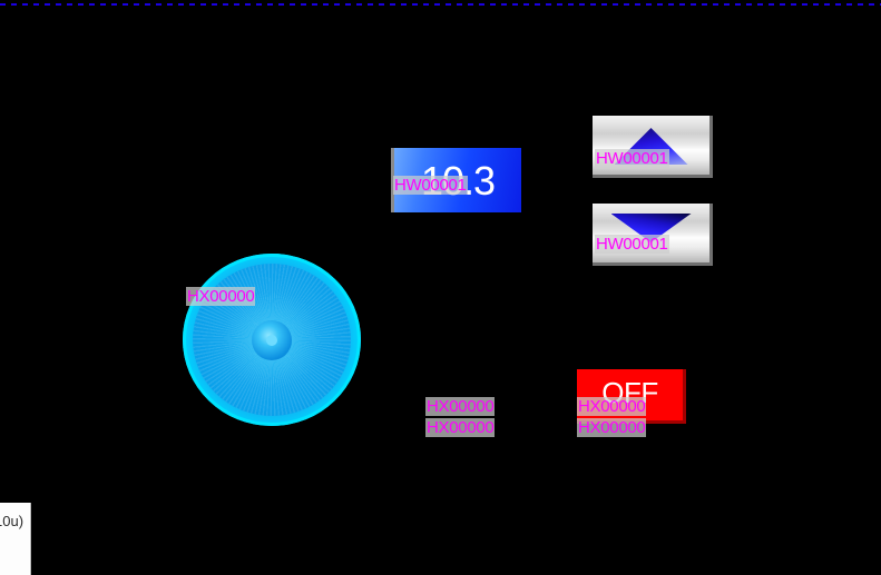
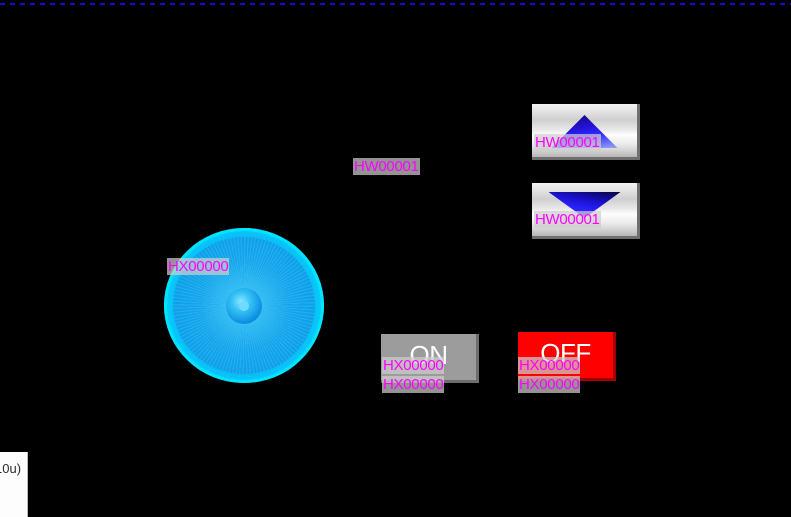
  HX00000
- 10.3
  HW00001
  HW00001
  HW00001
+ ON
  HX00000
  HX00000
  OFF
  HX00000
  HX00000
  0u)
